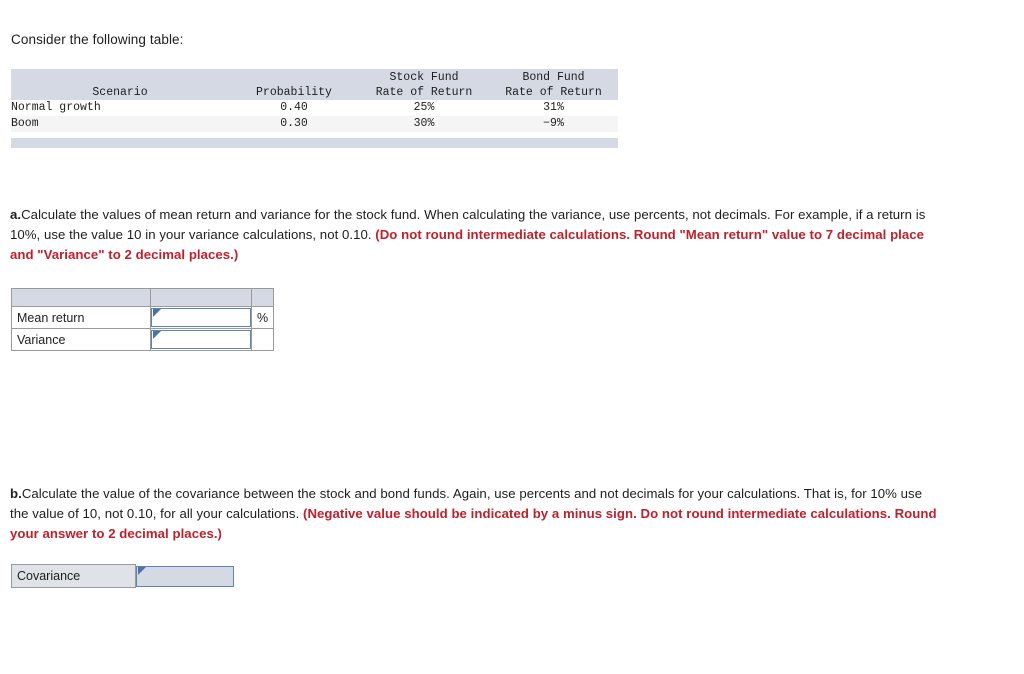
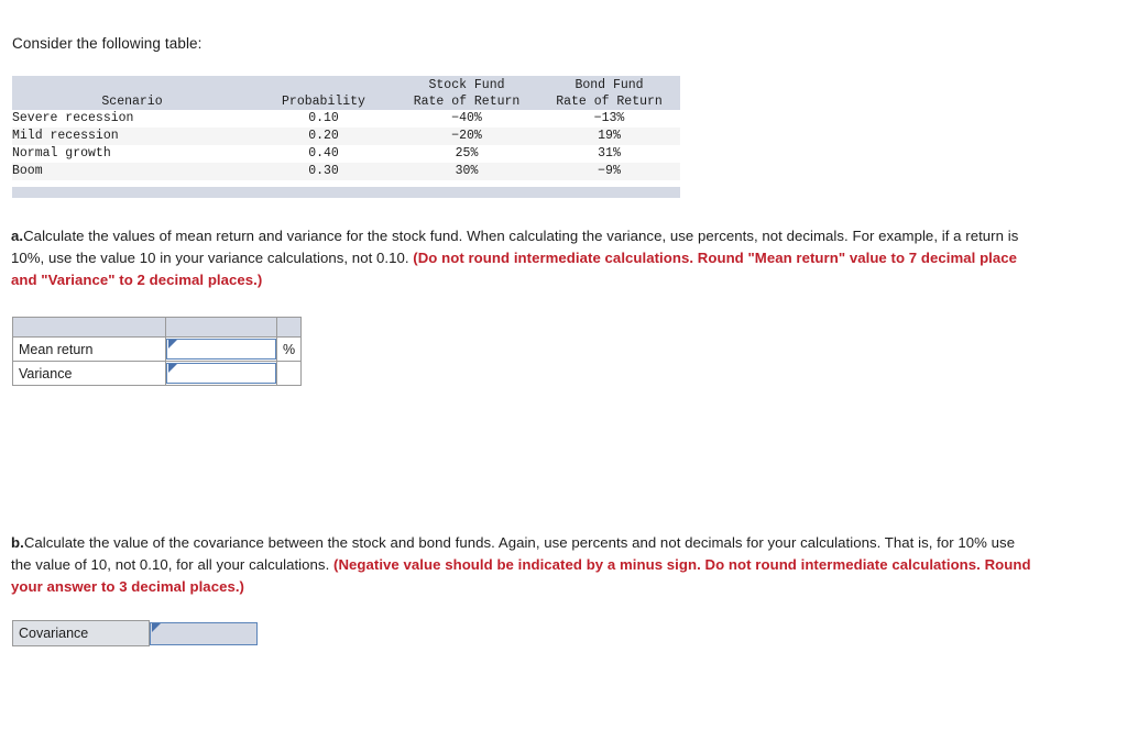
  Consider the following table:
  Scenario	Probability	Stock Fund Rate of Return	Bond Fund Rate of Return
+ Severe recession	0.10	−40%	−13%
+ Mild recession	0.20	−20%	19%
  Normal growth	0.40	25%	31%
  Boom	0.30	30%	−9%
  a.Calculate the values of mean return and variance for the stock fund. When calculating the variance, use percents, not decimals. For example, if a return is 10%, use the value 10 in your variance calculations, not 0.10. (Do not round intermediate calculations. Round "Mean return" value to 7 decimal place and "Variance" to 2 decimal places.)
  Mean return		%
  Variance
- b.Calculate the value of the covariance between the stock and bond funds. Again, use percents and not decimals for your calculations. That is, for 10% use the value of 10, not 0.10, for all your calculations. (Negative value should be indicated by a minus sign. Do not round intermediate calculations. Round your answer to 2 decimal places.)
+ b.Calculate the value of the covariance between the stock and bond funds. Again, use percents and not decimals for your calculations. That is, for 10% use the value of 10, not 0.10, for all your calculations. (Negative value should be indicated by a minus sign. Do not round intermediate calculations. Round your answer to 3 decimal places.)
  Covariance
